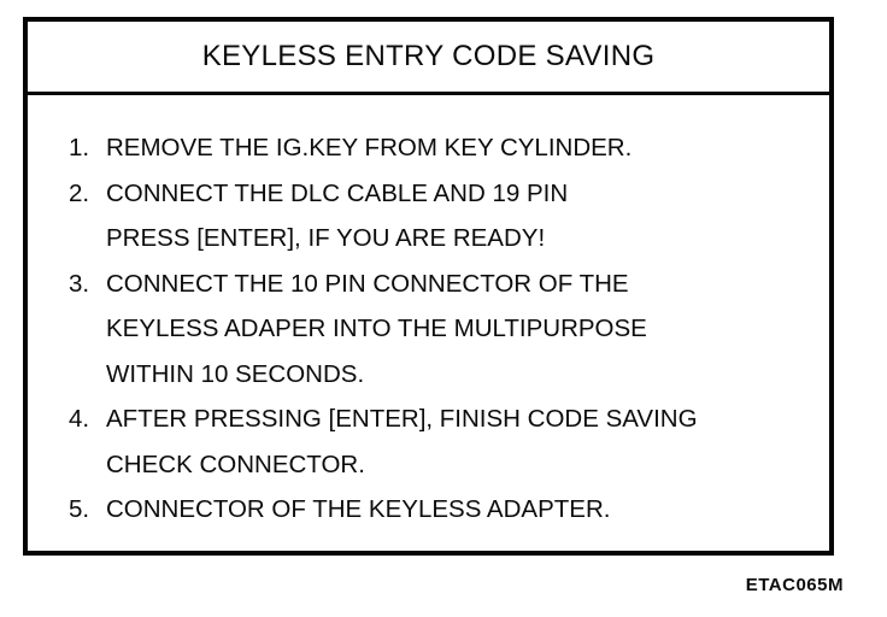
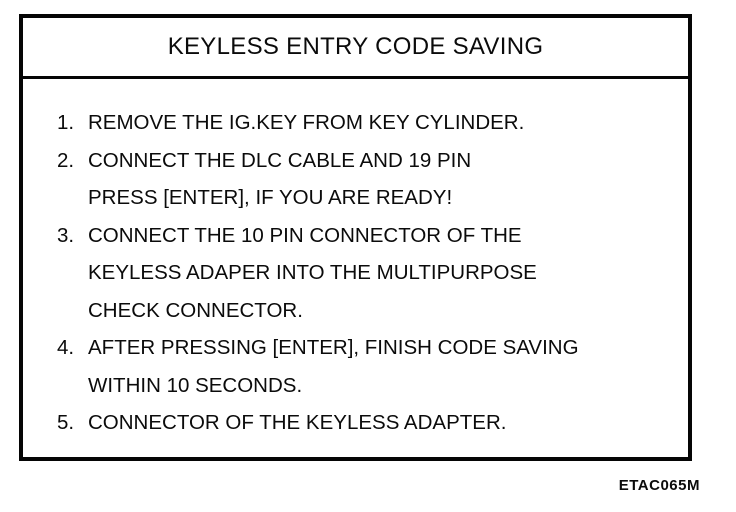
  KEYLESS ENTRY CODE SAVING
  1.
  REMOVE THE IG.KEY FROM KEY CYLINDER.
  2.
  CONNECT THE DLC CABLE AND 19 PIN
  PRESS [ENTER], IF YOU ARE READY!
  3.
  CONNECT THE 10 PIN CONNECTOR OF THE
  KEYLESS ADAPER INTO THE MULTIPURPOSE
- WITHIN 10 SECONDS.
+ CHECK CONNECTOR.
  4.
  AFTER PRESSING [ENTER], FINISH CODE SAVING
- CHECK CONNECTOR.
+ WITHIN 10 SECONDS.
  5.
  CONNECTOR OF THE KEYLESS ADAPTER.
  ETAC065M
